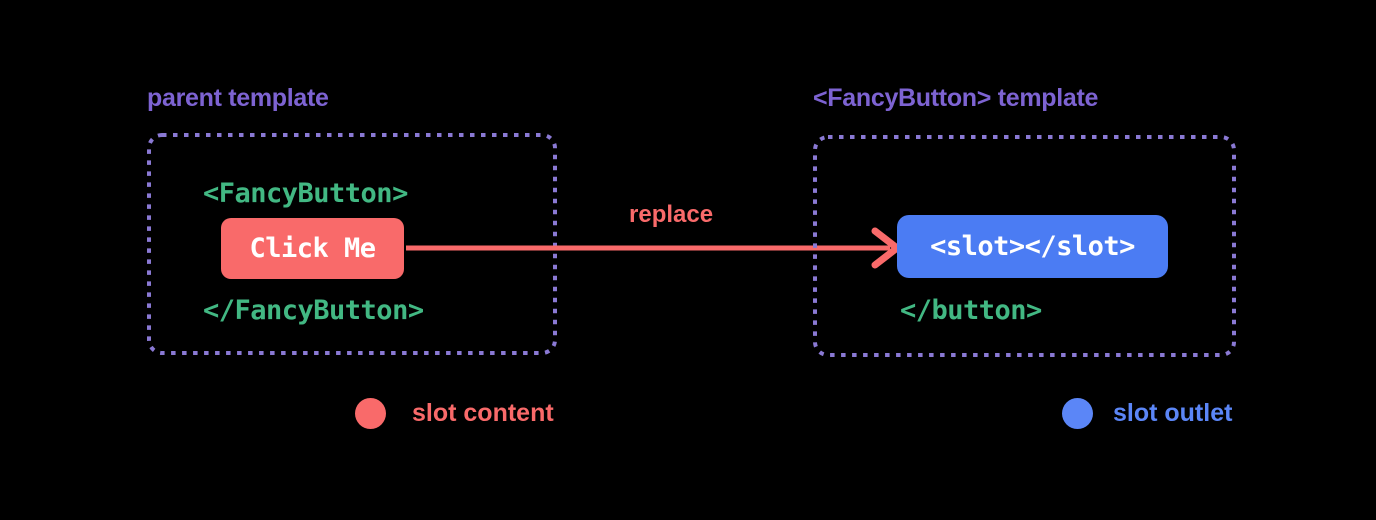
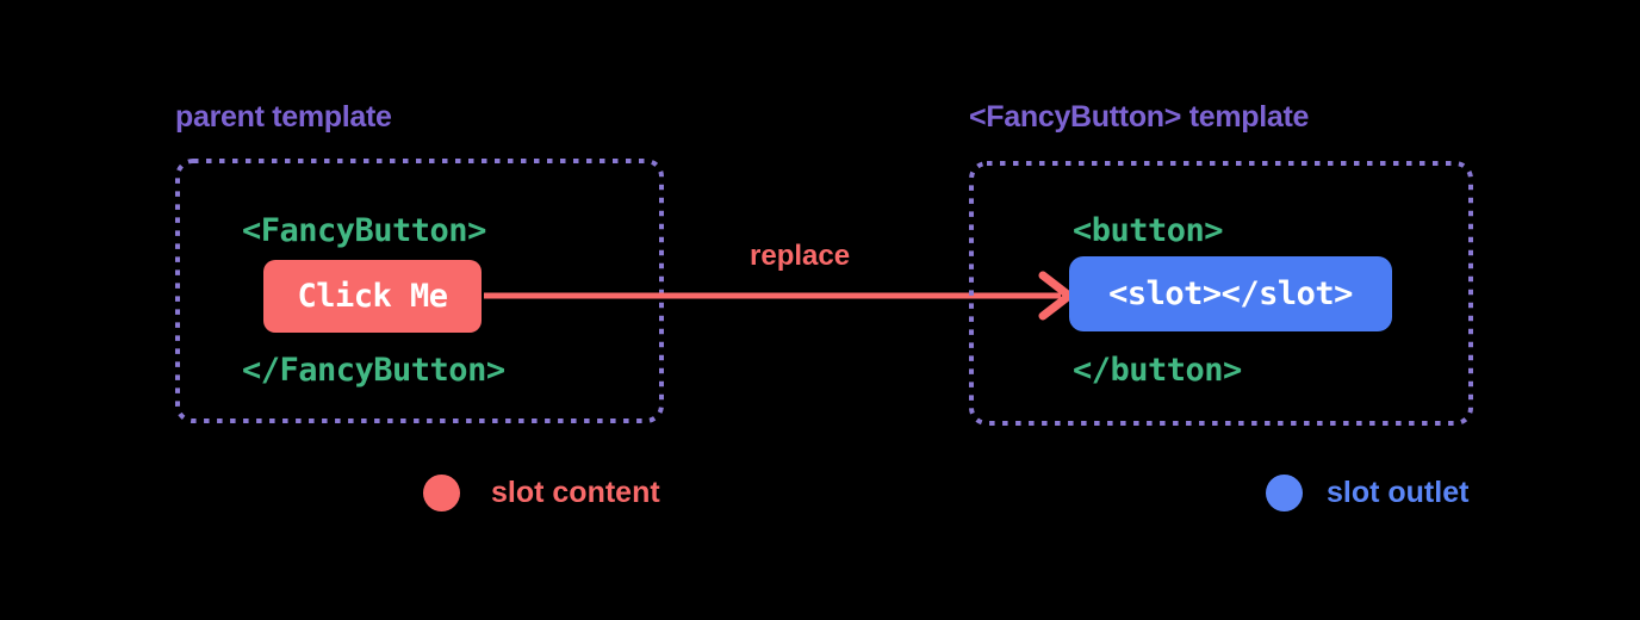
  parent template
  <FancyButton>
  Click Me
  </FancyButton>
  replace
  <FancyButton> template
+ <button>
  <slot></slot>
  </button>
  slot content
  slot outlet
